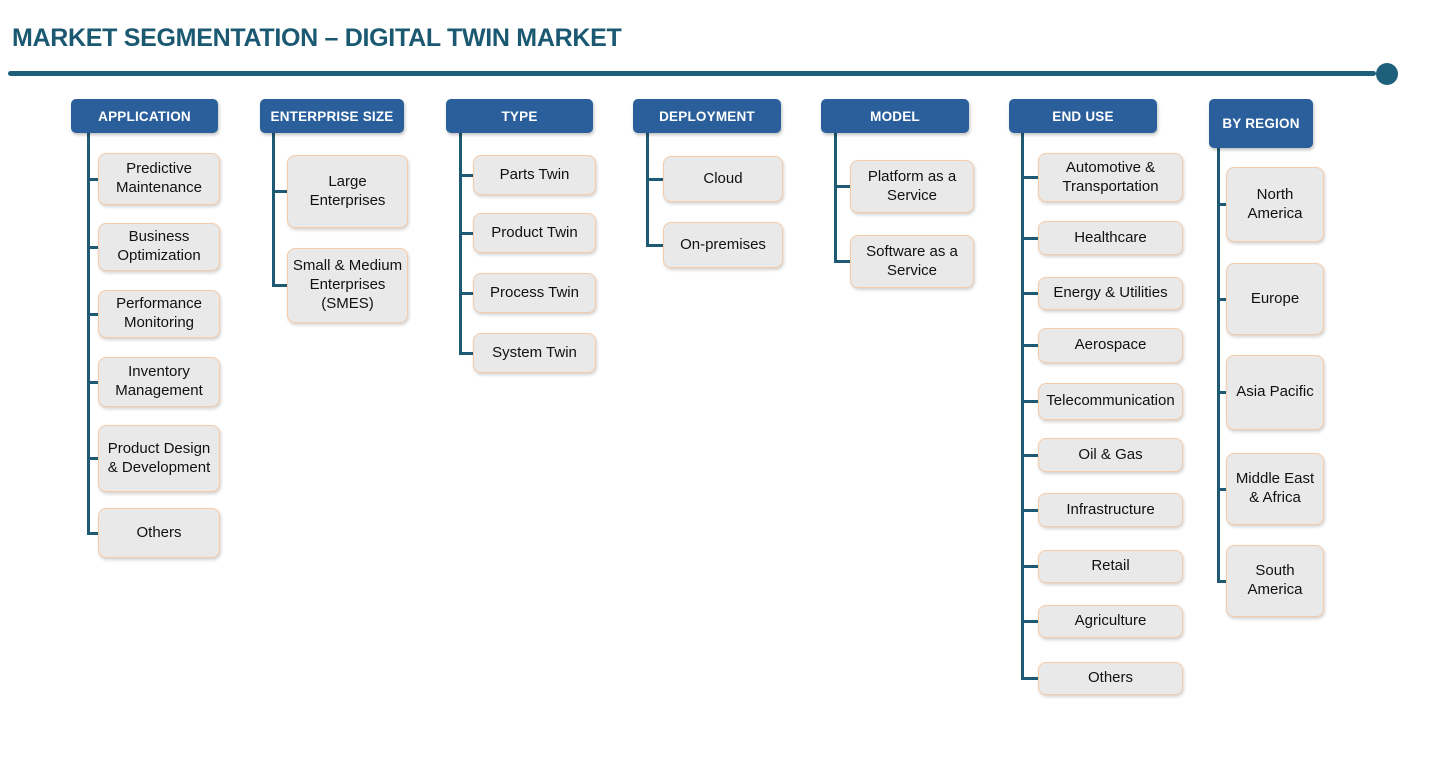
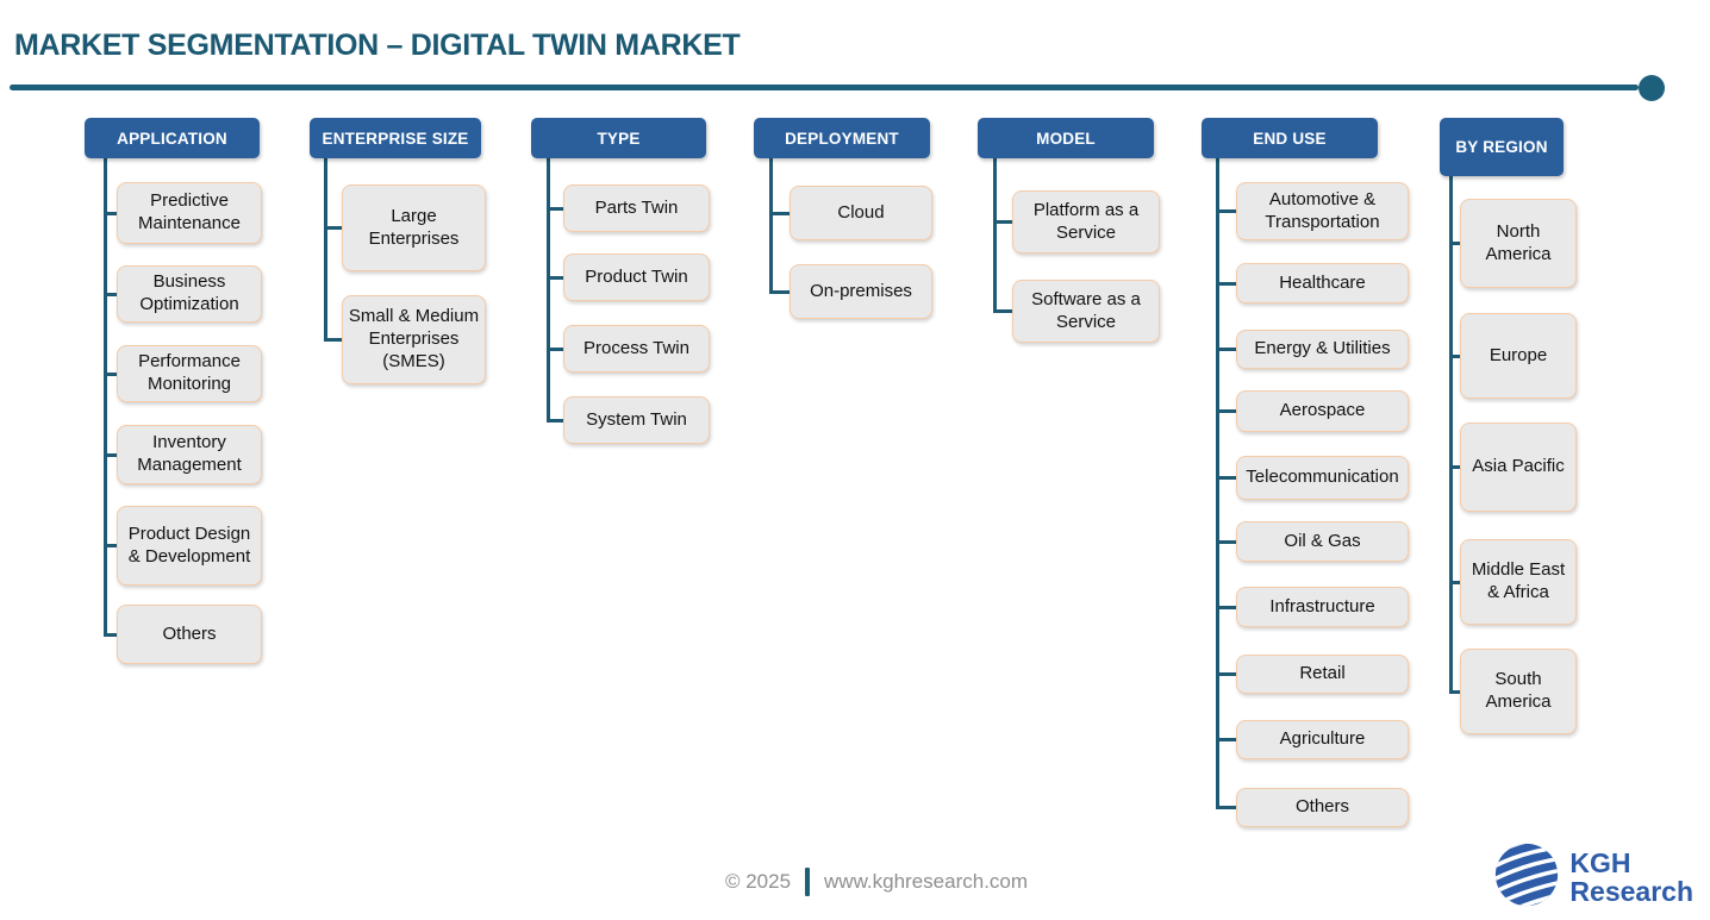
  MARKET SEGMENTATION – DIGITAL TWIN MARKET
  APPLICATION
  Predictive Maintenance
  Business Optimization
  Performance Monitoring
  Inventory Management
  Product Design & Development
  Others
  ENTERPRISE SIZE
  Large Enterprises
  Small & Medium Enterprises (SMES)
  TYPE
  Parts Twin
  Product Twin
  Process Twin
  System Twin
  DEPLOYMENT
  Cloud
  On-premises
  MODEL
  Platform as a Service
  Software as a Service
  END USE
  Automotive & Transportation
  Healthcare
  Energy & Utilities
  Aerospace
  Telecommunication
  Oil & Gas
  Infrastructure
  Retail
  Agriculture
  Others
  BY REGION
  North America
  Europe
  Asia Pacific
  Middle East & Africa
  South America
+ © 2025
+ www.kghresearch.com
+ KGH
+ Research
